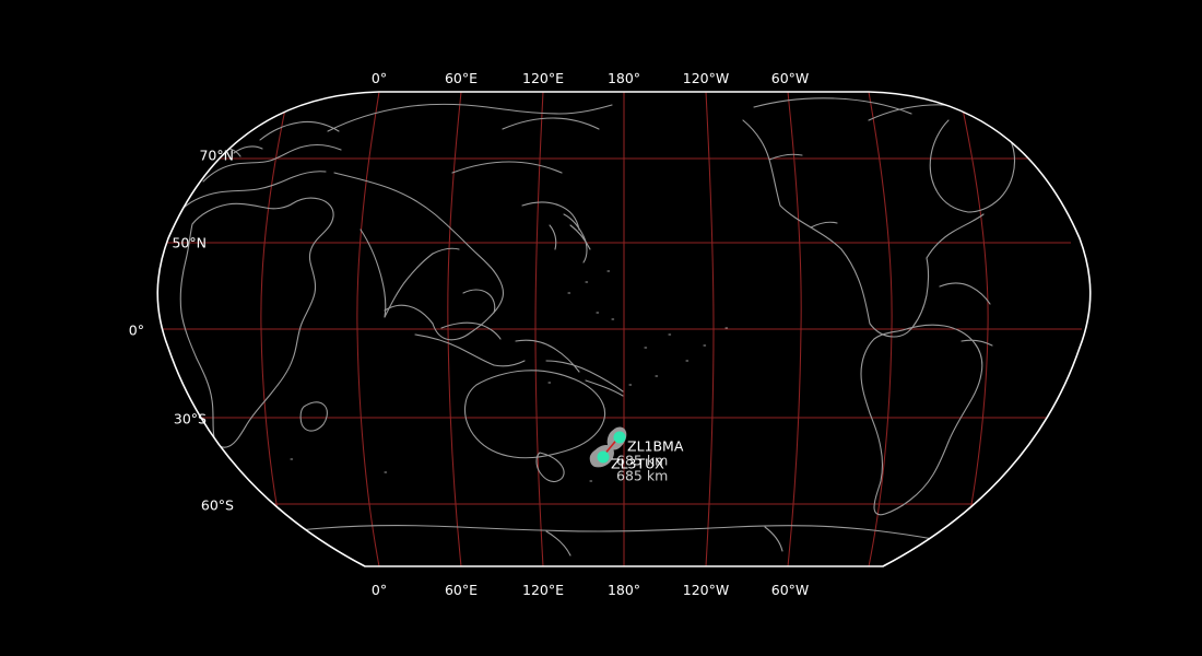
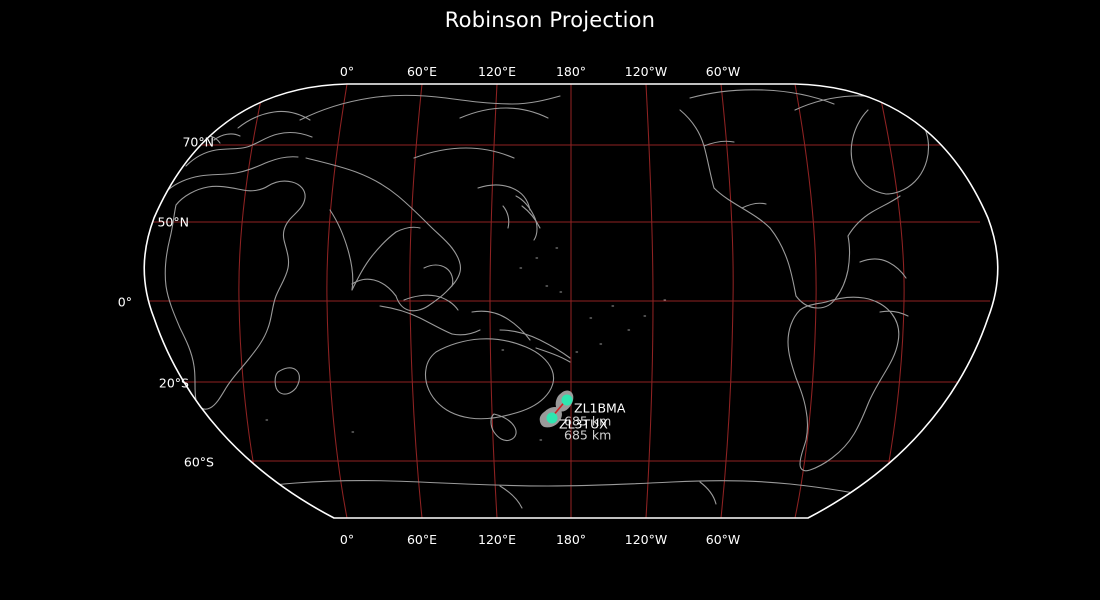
+ Robinson Projection
  0°
  60°E
  120°E
  180°
  120°W
  60°W
  0°
  60°E
  120°E
  180°
  120°W
  60°W
  70°N
  50°N
  0°
- 30°S
+ 20°S
  60°S
  ZL1BMA
  685 km
  ZL3TUX
  685 km
